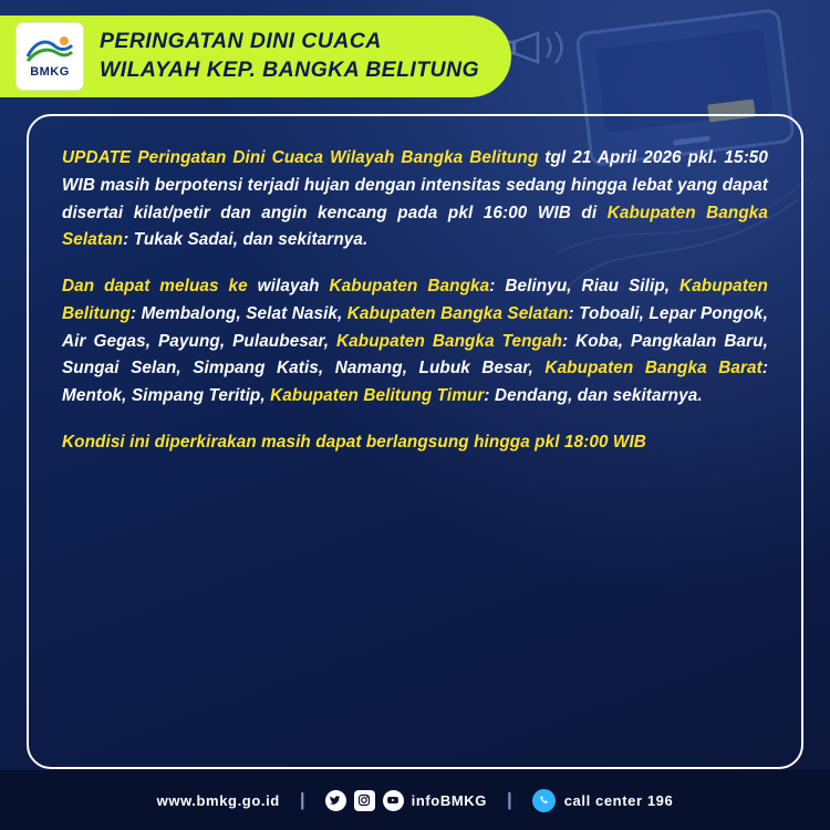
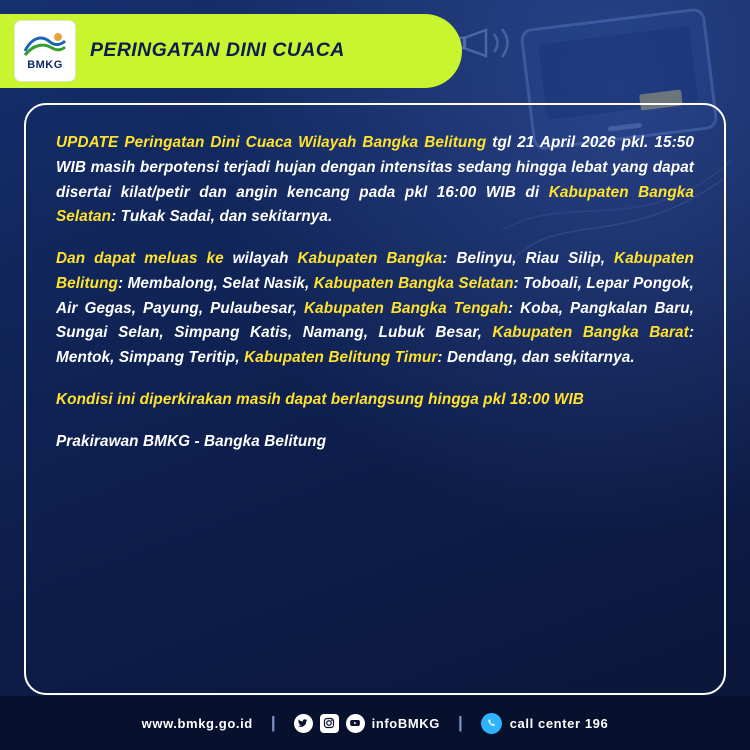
  BMKG
  PERINGATAN DINI CUACA
- WILAYAH KEP. BANGKA BELITUNG
  UPDATE Peringatan Dini Cuaca Wilayah Bangka Belitung tgl 21 April 2026 pkl. 15:50 WIB masih berpotensi terjadi hujan dengan intensitas sedang hingga lebat yang dapat disertai kilat/petir dan angin kencang pada pkl 16:00 WIB di Kabupaten Bangka Selatan: Tukak Sadai, dan sekitarnya.
  Dan dapat meluas ke wilayah Kabupaten Bangka: Belinyu, Riau Silip, Kabupaten Belitung: Membalong, Selat Nasik, Kabupaten Bangka Selatan: Toboali, Lepar Pongok, Air Gegas, Payung, Pulaubesar, Kabupaten Bangka Tengah: Koba, Pangkalan Baru, Sungai Selan, Simpang Katis, Namang, Lubuk Besar, Kabupaten Bangka Barat: Mentok, Simpang Teritip, Kabupaten Belitung Timur: Dendang, dan sekitarnya.
  Kondisi ini diperkirakan masih dapat berlangsung hingga pkl 18:00 WIB
+ Prakirawan BMKG - Bangka Belitung
  www.bmkg.go.id
  |
  infoBMKG
  |
  call center 196
